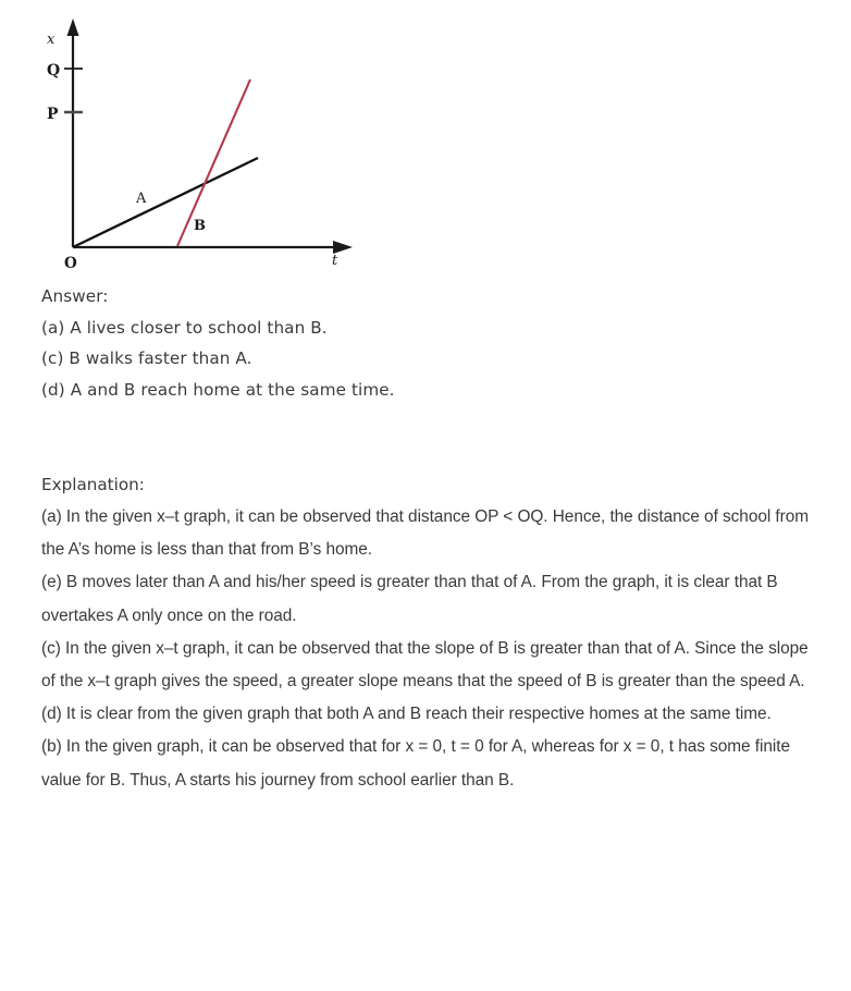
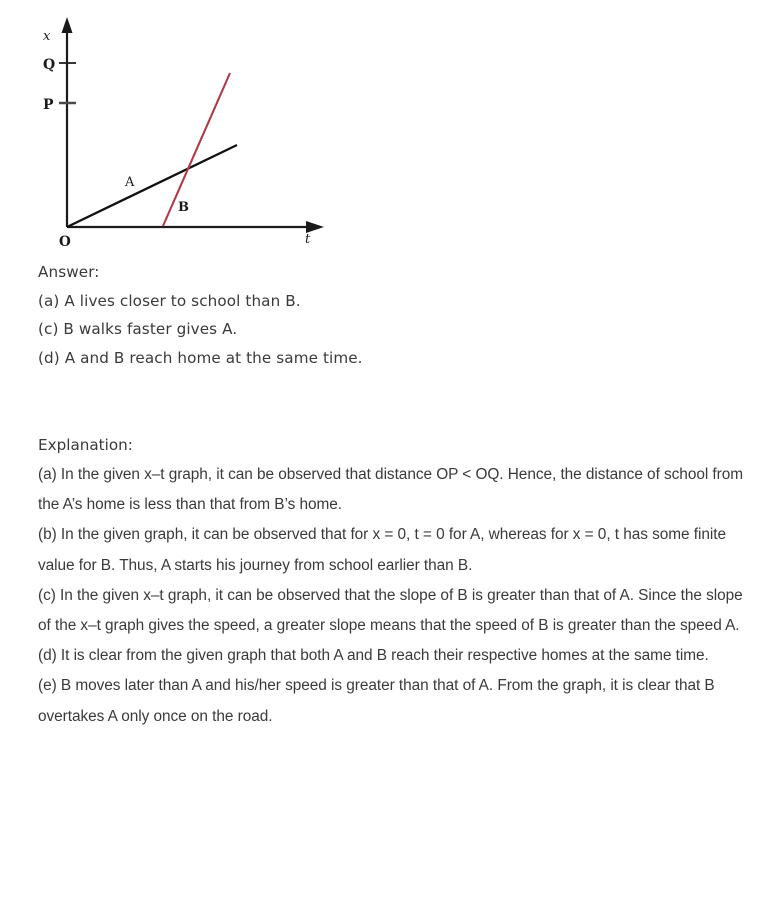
  x
  t
  Q
  P
  O
  A
  B
  Answer:
  (a) A lives closer to school than B.
- (c) B walks faster than A.
+ (c) B walks faster gives A.
  (d) A and B reach home at the same time.
  Explanation:
  (a) In the given x–t graph, it can be observed that distance OP < OQ. Hence, the distance of school from the A’s home is less than that from B’s home.
- (e) B moves later than A and his/her speed is greater than that of A. From the graph, it is clear that B overtakes A only once on the road.
+ (b) In the given graph, it can be observed that for x = 0, t = 0 for A, whereas for x = 0, t has some finite value for B. Thus, A starts his journey from school earlier than B.
  (c) In the given x–t graph, it can be observed that the slope of B is greater than that of A. Since the slope of the x–t graph gives the speed, a greater slope means that the speed of B is greater than the speed A.
  (d) It is clear from the given graph that both A and B reach their respective homes at the same time.
- (b) In the given graph, it can be observed that for x = 0, t = 0 for A, whereas for x = 0, t has some finite value for B. Thus, A starts his journey from school earlier than B.
+ (e) B moves later than A and his/her speed is greater than that of A. From the graph, it is clear that B overtakes A only once on the road.
